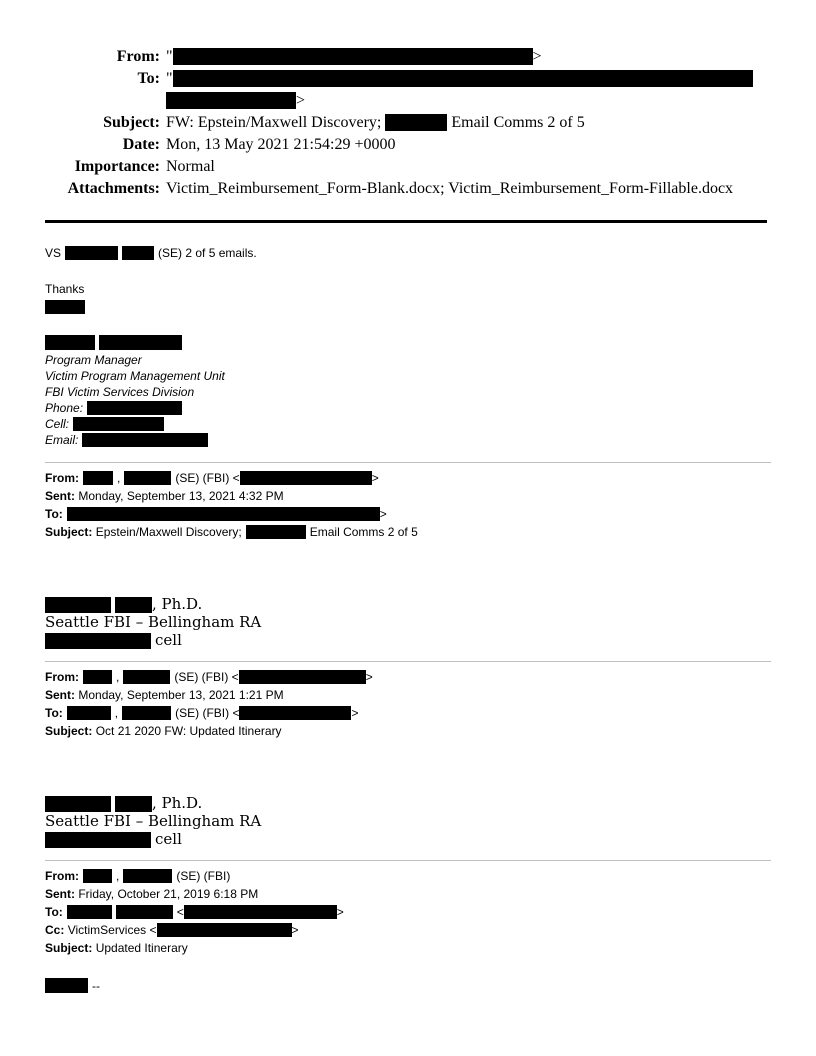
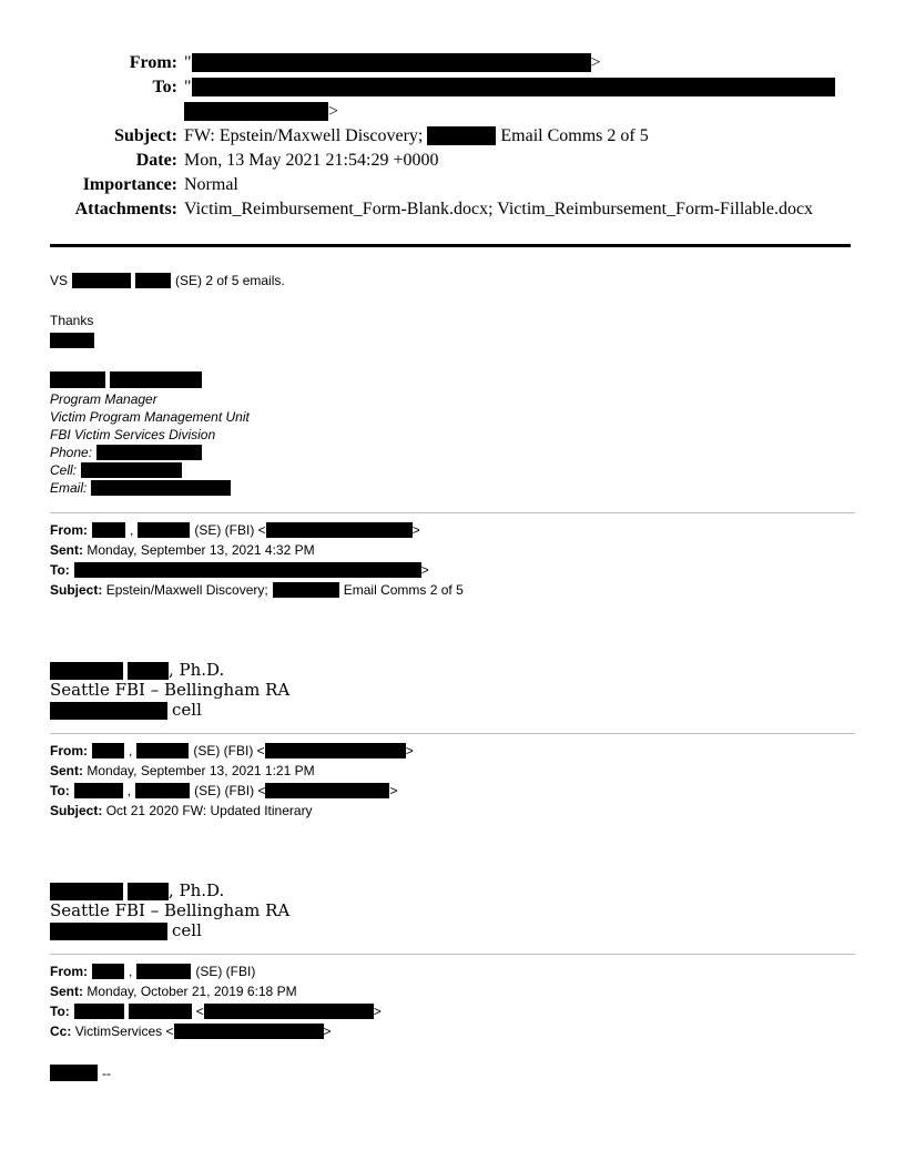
  From:
  " >
  To:
  "
  >
  Subject:
  FW: Epstein/Maxwell Discovery; Email Comms 2 of 5
  Date:
  Mon, 13 May 2021 21:54:29 +0000
  Importance:
  Normal
  Attachments:
  Victim_Reimbursement_Form-Blank.docx; Victim_Reimbursement_Form-Fillable.docx
  VS (SE) 2 of 5 emails.
  Thanks
  Program Manager
  Victim Program Management Unit
  FBI Victim Services Division
  Phone:
  Cell:
  Email:
  From: , (SE) (FBI) < >
  Sent: Monday, September 13, 2021 4:32 PM
  To: >
  Subject: Epstein/Maxwell Discovery; Email Comms 2 of 5
  , Ph.D.
  Seattle FBI – Bellingham RA
  cell
  From: , (SE) (FBI) < >
  Sent: Monday, September 13, 2021 1:21 PM
  To: , (SE) (FBI) < >
  Subject: Oct 21 2020 FW: Updated Itinerary
  , Ph.D.
  Seattle FBI – Bellingham RA
  cell
  From: , (SE) (FBI)
- Sent: Friday, October 21, 2019 6:18 PM
+ Sent: Monday, October 21, 2019 6:18 PM
  To: < >
  Cc: VictimServices < >
- Subject: Updated Itinerary
  --
